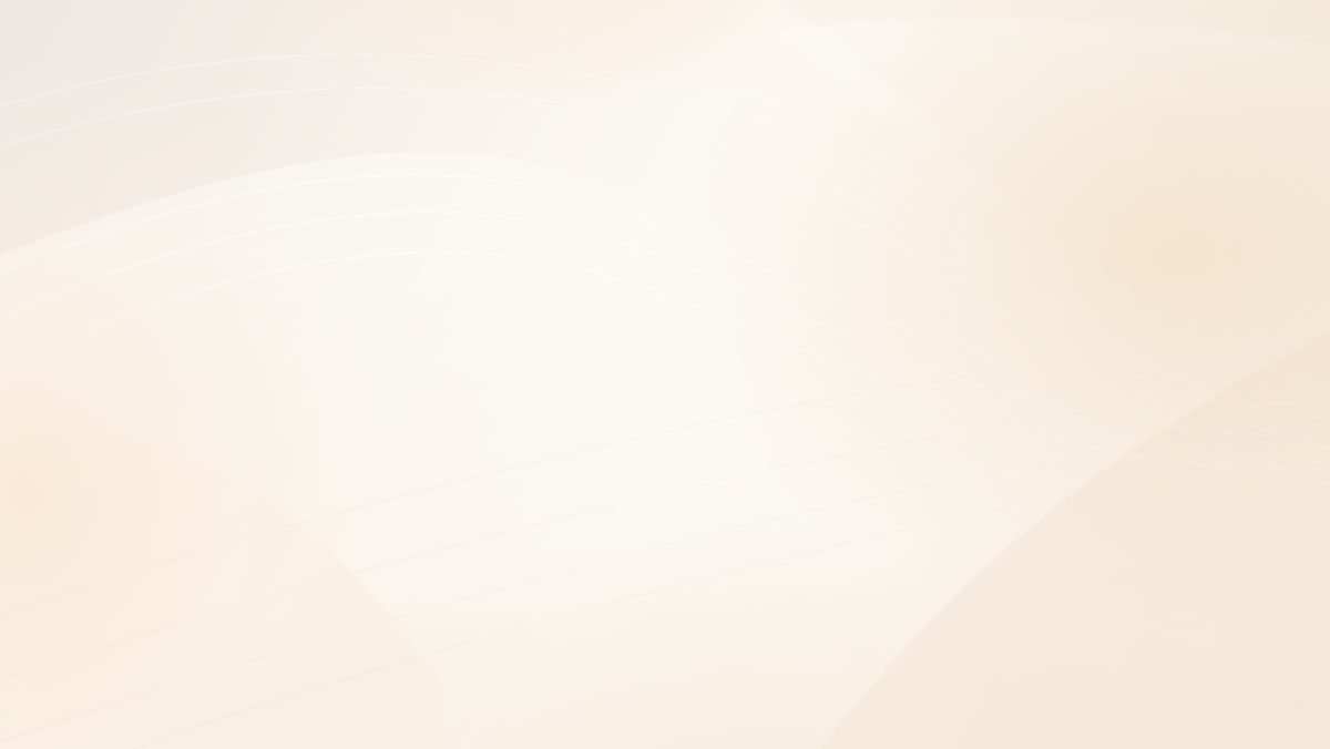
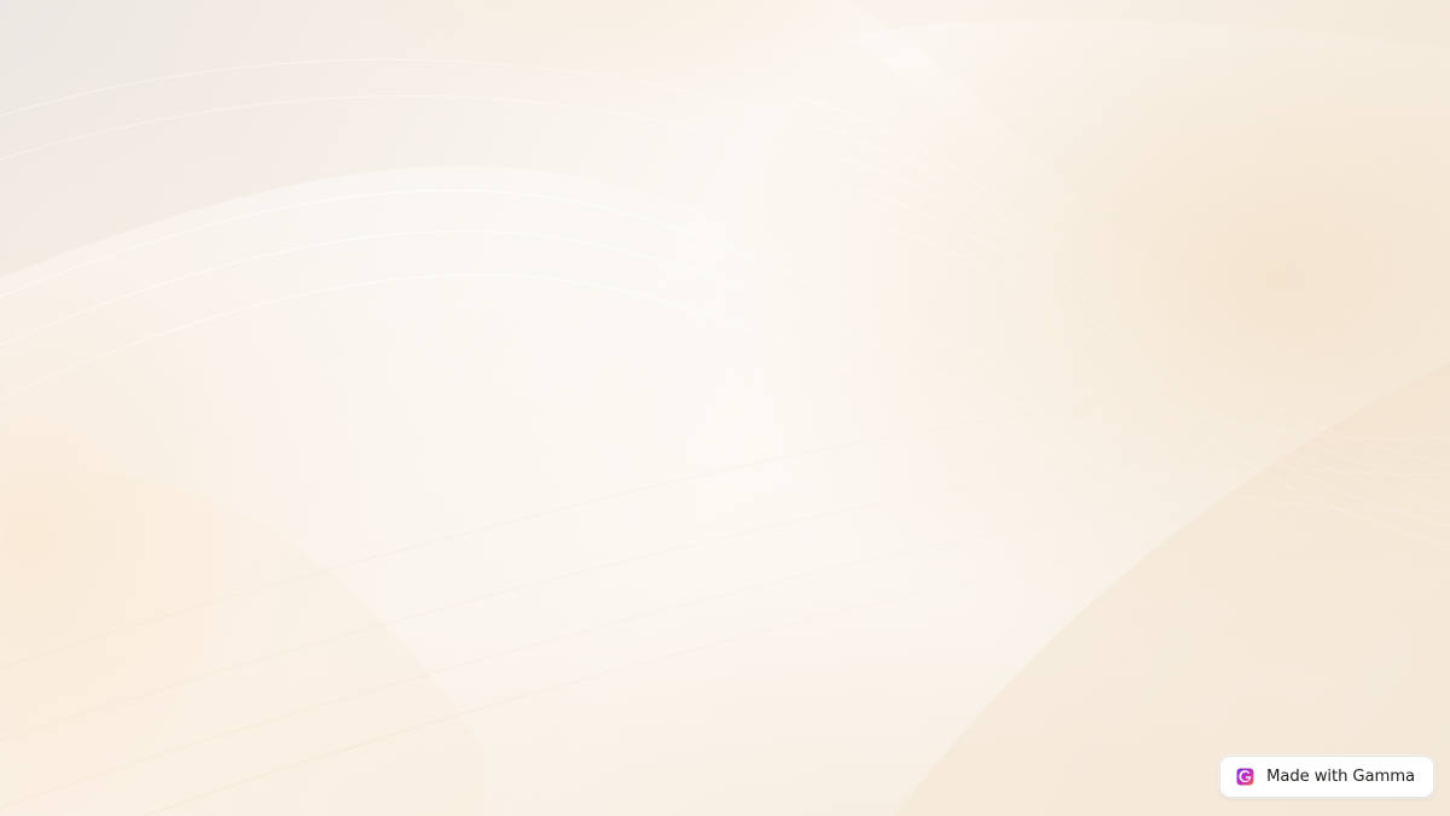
+ Made with Gamma
